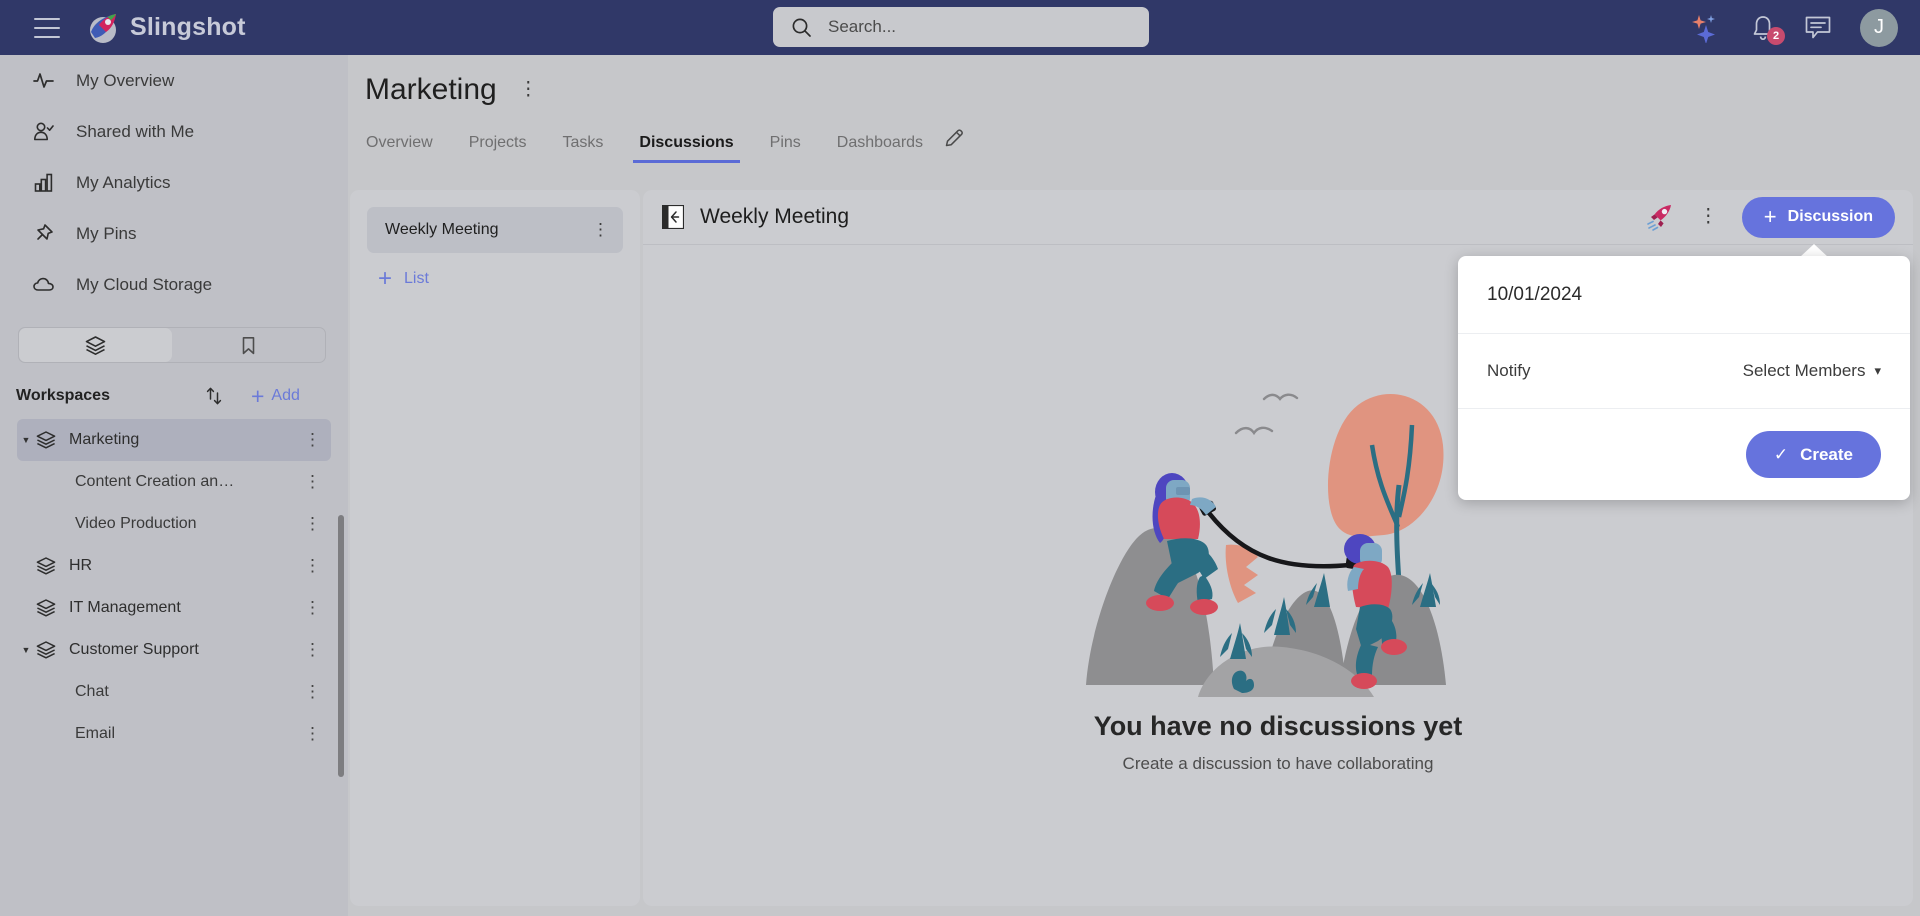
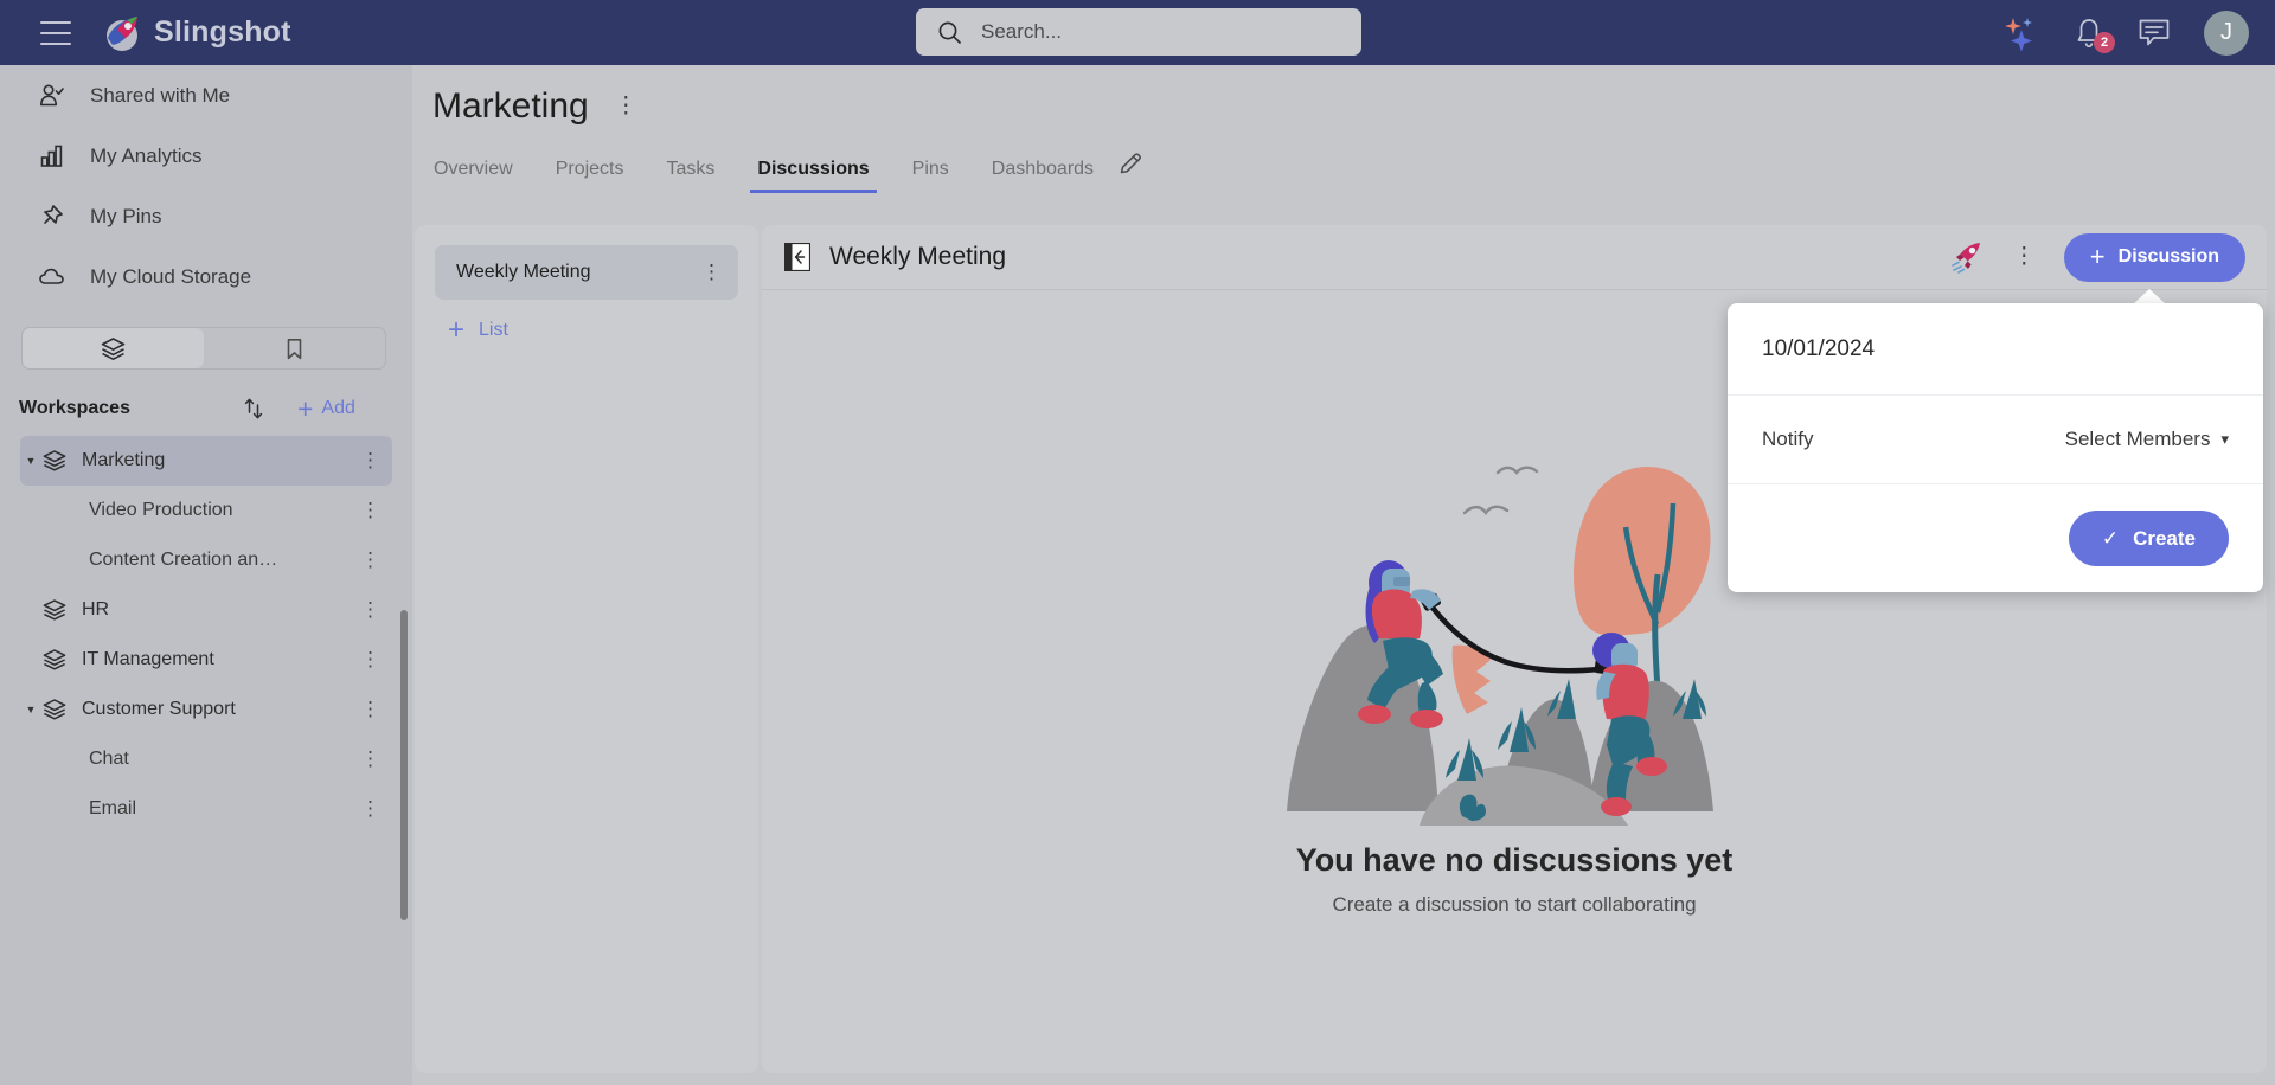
  Slingshot
  Search...
  2
  J
- My Overview
  Shared with Me
  My Analytics
  My Pins
  My Cloud Storage
  Workspaces
  +
  Add
  ▼
  Marketing
  ⋮
- Content Creation an…
+ Video Production
  ⋮
- Video Production
+ Content Creation an…
  ⋮
  HR
  ⋮
  IT Management
  ⋮
  ▼
  Customer Support
  ⋮
  Chat
  ⋮
  Email
  ⋮
  Marketing
  ⋮
  Overview
  Projects
  Tasks
  Discussions
  Pins
  Dashboards
  Weekly Meeting
  ⋮
  +
  List
  Weekly Meeting
  ⋮
  +
  Discussion
  You have no discussions yet
- Create a discussion to have collaborating
+ Create a discussion to start collaborating
  10/01/2024
  Notify
  Select Members
  ▾
  ✓
  Create
